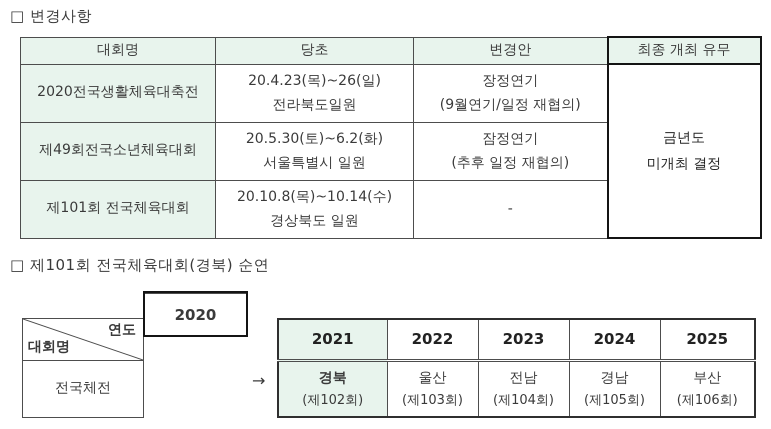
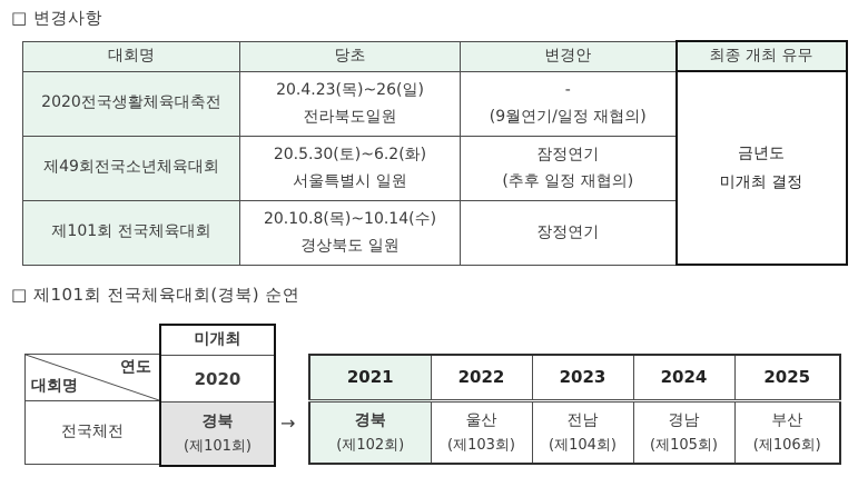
  □ 변경사항
  대회명	당초	변경안	최종 개최 유무
- 2020전국생활체육대축전	20.4.23(목)~26(일) 전라북도일원	장정연기 (9월연기/일정 재협의)	금년도 미개최 결정
+ 2020전국생활체육대축전	20.4.23(목)~26(일) 전라북도일원	- (9월연기/일정 재협의)	금년도 미개최 결정
  제49회전국소년체육대회	20.5.30(토)~6.2(화) 서울특별시 일원	잠정연기 (추후 일정 재협의)
- 제101회 전국체육대회	20.10.8(목)~10.14(수) 경상북도 일원	-
+ 제101회 전국체육대회	20.10.8(목)~10.14(수) 경상북도 일원	장정연기
  □ 제101회 전국체육대회(경북) 순연
  연도
  대회명
  전국체전
+ 미개최
  2020
+ 경북
+ (제101회)
  →
  2021	2022	2023	2024	2025
  경북 (제102회)	울산 (제103회)	전남 (제104회)	경남 (제105회)	부산 (제106회)
